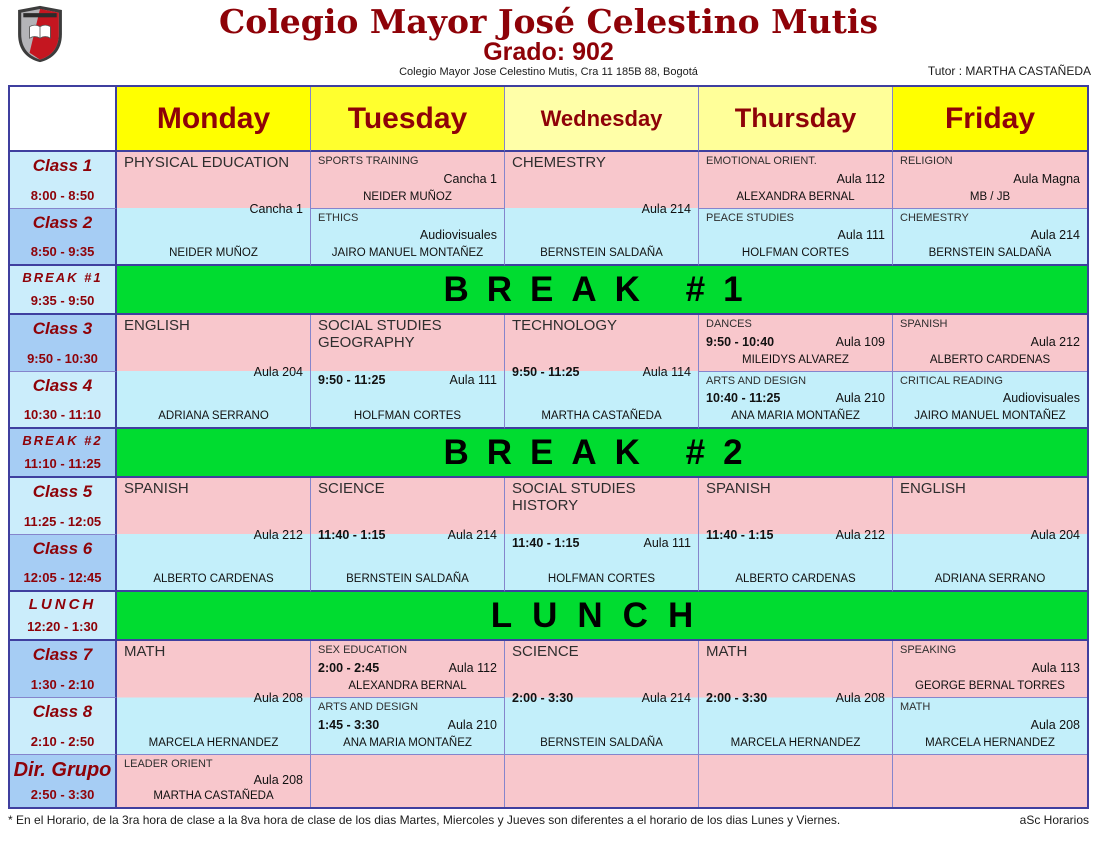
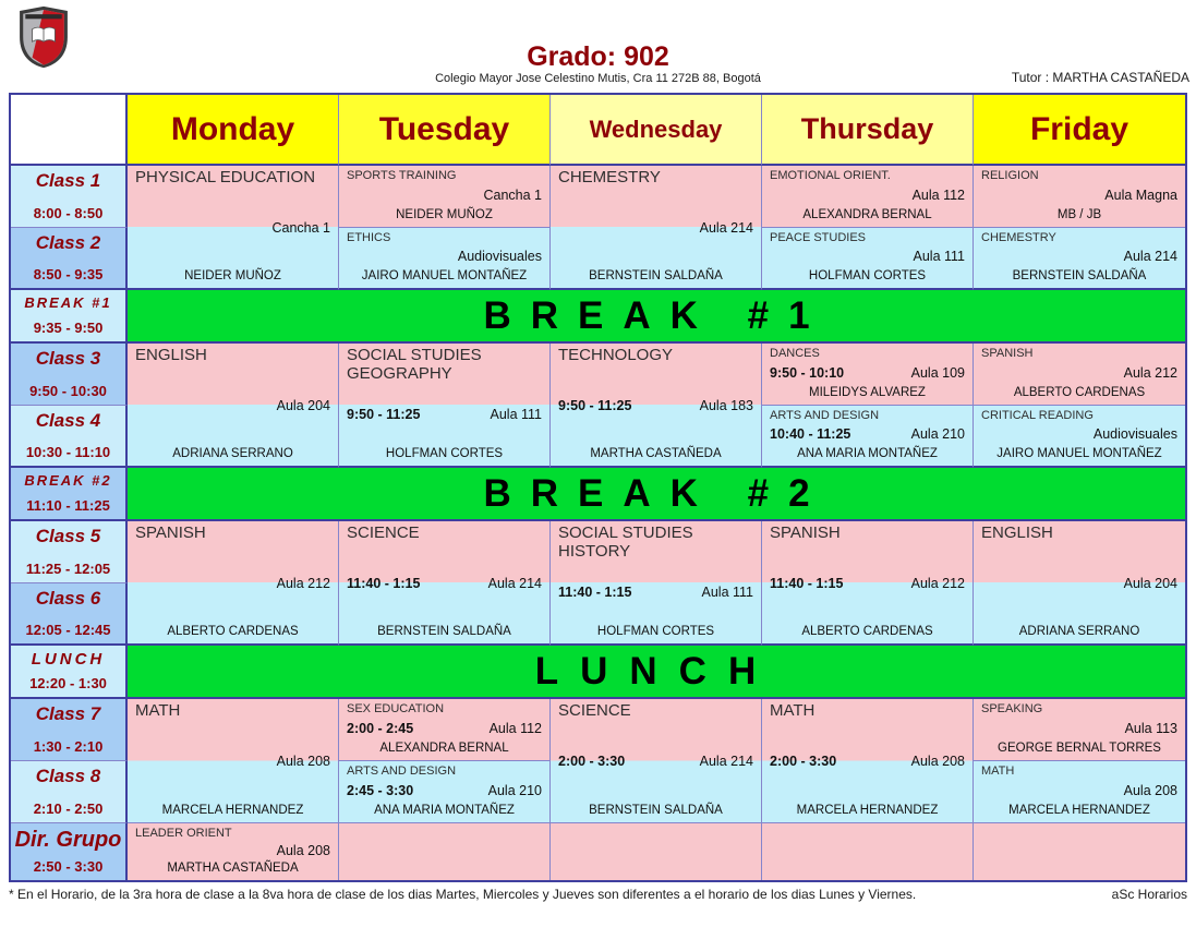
- Colegio Mayor José Celestino Mutis
  Grado: 902
- Colegio Mayor Jose Celestino Mutis, Cra 11 185B 88, Bogotá
+ Colegio Mayor Jose Celestino Mutis, Cra 11 272B 88, Bogotá
  Tutor : MARTHA CASTAÑEDA
  Monday
  Tuesday
  Wednesday
  Thursday
  Friday
  Class 1
  8:00 - 8:50
  Class 2
  8:50 - 9:35
  BREAK #1
  9:35 - 9:50
  Class 3
  9:50 - 10:30
  Class 4
  10:30 - 11:10
  BREAK #2
  11:10 - 11:25
  Class 5
  11:25 - 12:05
  Class 6
  12:05 - 12:45
  LUNCH
  12:20 - 1:30
  Class 7
  1:30 - 2:10
  Class 8
  2:10 - 2:50
  Dir. Grupo
  2:50 - 3:30
  BREAK #1
  BREAK #2
  LUNCH
  PHYSICAL EDUCATION
  Cancha 1
  NEIDER MUÑOZ
  ENGLISH
  Aula 204
  ADRIANA SERRANO
  SPANISH
  Aula 212
  ALBERTO CARDENAS
  MATH
  Aula 208
  MARCELA HERNANDEZ
  LEADER ORIENT
  Aula 208
  MARTHA CASTAÑEDA
  SPORTS TRAINING
  Cancha 1
  NEIDER MUÑOZ
  ETHICS
  Audiovisuales
  JAIRO MANUEL MONTAÑEZ
  SOCIAL STUDIES GEOGRAPHY
  9:50 - 11:25
  Aula 111
  HOLFMAN CORTES
  SCIENCE
  11:40 - 1:15
  Aula 214
  BERNSTEIN SALDAÑA
  SEX EDUCATION
  2:00 - 2:45
  Aula 112
  ALEXANDRA BERNAL
  ARTS AND DESIGN
- 1:45 - 3:30
+ 2:45 - 3:30
  Aula 210
  ANA MARIA MONTAÑEZ
  CHEMESTRY
  Aula 214
  BERNSTEIN SALDAÑA
  TECHNOLOGY
  9:50 - 11:25
- Aula 114
+ Aula 183
  MARTHA CASTAÑEDA
  SOCIAL STUDIES HISTORY
  11:40 - 1:15
  Aula 111
  HOLFMAN CORTES
  SCIENCE
  2:00 - 3:30
  Aula 214
  BERNSTEIN SALDAÑA
  EMOTIONAL ORIENT.
  Aula 112
  ALEXANDRA BERNAL
  PEACE STUDIES
  Aula 111
  HOLFMAN CORTES
  DANCES
- 9:50 - 10:40
+ 9:50 - 10:10
  Aula 109
  MILEIDYS ALVAREZ
  ARTS AND DESIGN
  10:40 - 11:25
  Aula 210
  ANA MARIA MONTAÑEZ
  SPANISH
  11:40 - 1:15
  Aula 212
  ALBERTO CARDENAS
  MATH
  2:00 - 3:30
  Aula 208
  MARCELA HERNANDEZ
  RELIGION
  Aula Magna
  MB / JB
  CHEMESTRY
  Aula 214
  BERNSTEIN SALDAÑA
  SPANISH
  Aula 212
  ALBERTO CARDENAS
  CRITICAL READING
  Audiovisuales
  JAIRO MANUEL MONTAÑEZ
  ENGLISH
  Aula 204
  ADRIANA SERRANO
  SPEAKING
  Aula 113
  GEORGE BERNAL TORRES
  MATH
  Aula 208
  MARCELA HERNANDEZ
  * En el Horario, de la 3ra hora de clase a la 8va hora de clase de los dias Martes, Miercoles y Jueves son diferentes a el horario de los dias Lunes y Viernes.
  aSc Horarios
